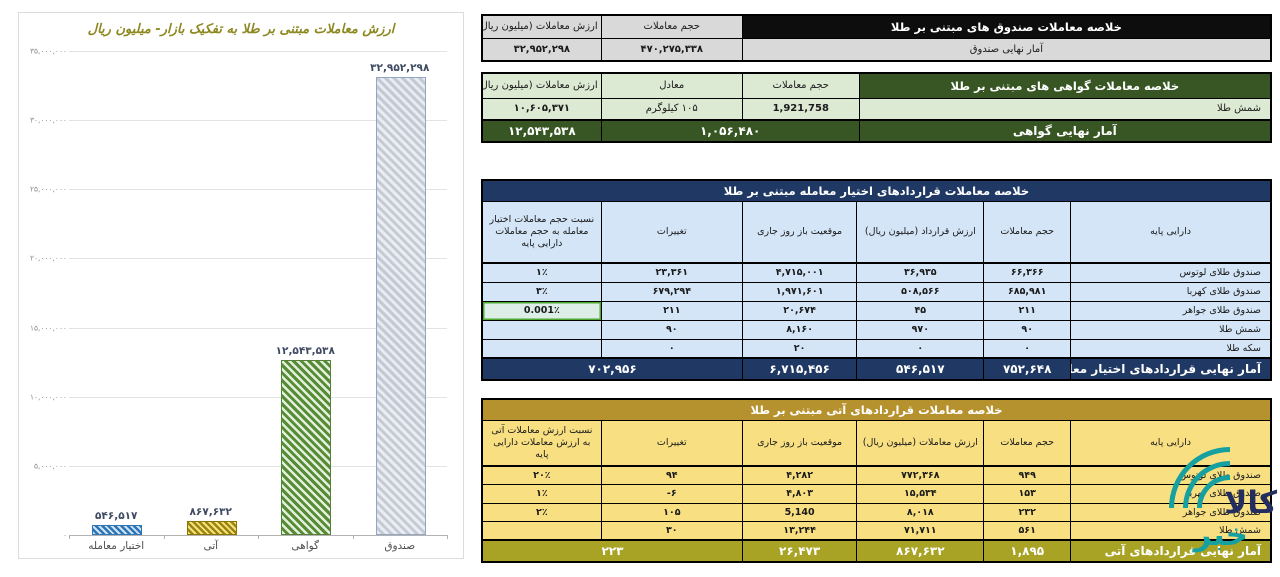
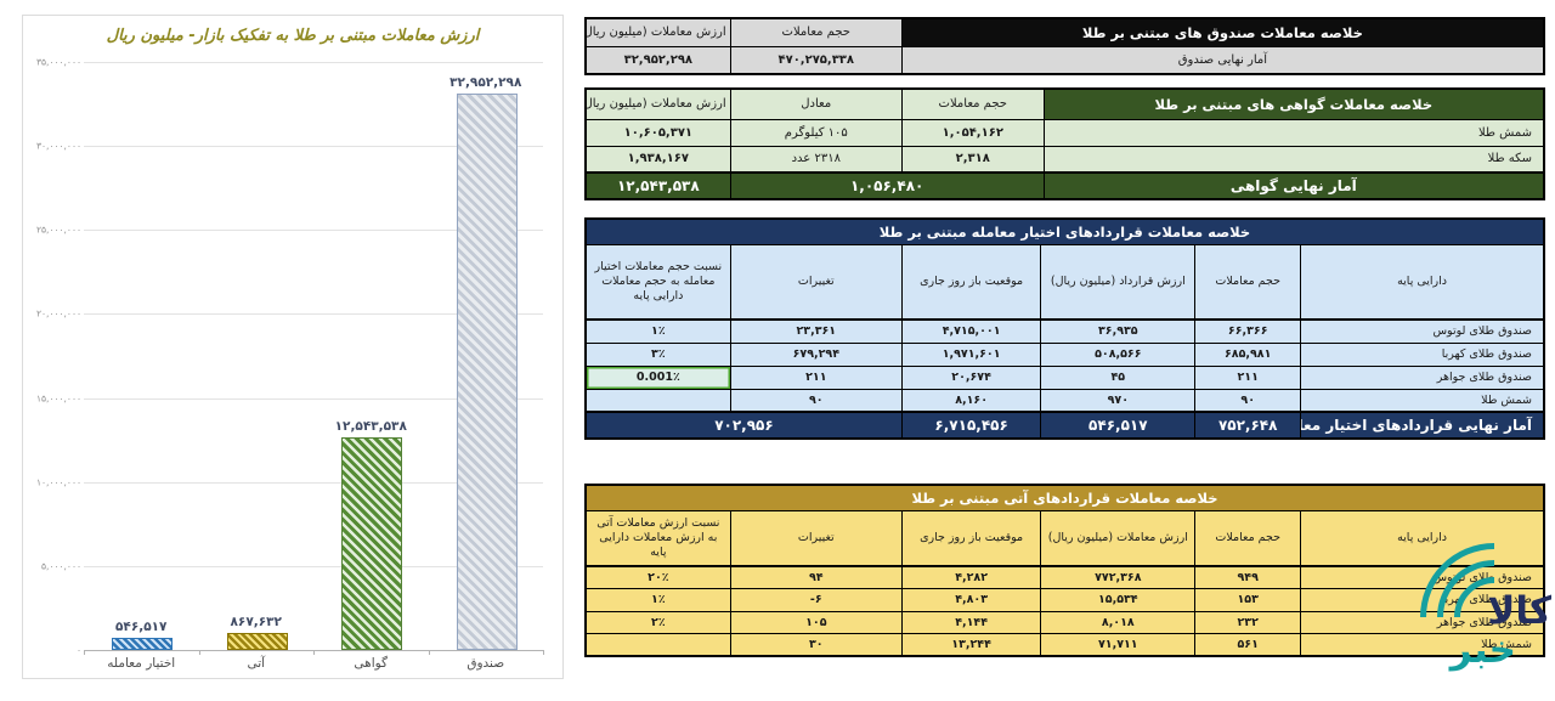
  ارزش معاملات مبتنی بر طلا به تفکیک بازار- میلیون ریال
  ۰
  ۵,۰۰۰,۰۰۰
  ۱۰,۰۰۰,۰۰۰
  ۱۵,۰۰۰,۰۰۰
  ۲۰,۰۰۰,۰۰۰
  ۲۵,۰۰۰,۰۰۰
  ۳۰,۰۰۰,۰۰۰
  ۳۵,۰۰۰,۰۰۰
  ۵۴۶,۵۱۷
  اختیار معامله
  ۸۶۷,۶۳۲
  آتی
  ۱۲,۵۴۳,۵۳۸
  گواهی
  ۳۲,۹۵۲,۲۹۸
  صندوق
  خلاصه معاملات صندوق های مبتنی بر طلا	حجم معاملات	ارزش معاملات (میلیون ریال
  آمار نهایی صندوق	۴۷۰,۲۷۵,۳۳۸	۳۲,۹۵۲,۲۹۸
  خلاصه معاملات گواهی های مبتنی بر طلا	حجم معاملات	معادل	ارزش معاملات (میلیون ریال
- شمش طلا	1,921,758	۱۰۵ کیلوگرم	۱۰,۶۰۵,۳۷۱
+ شمش طلا	۱,۰۵۴,۱۶۲	۱۰۵ کیلوگرم	۱۰,۶۰۵,۳۷۱
+ سکه طلا	۲,۳۱۸	۲۳۱۸ عدد	۱,۹۳۸,۱۶۷
  آمار نهایی گواهی	۱,۰۵۶,۴۸۰	۱۲,۵۴۳,۵۳۸
  خلاصه معاملات قراردادهای اختیار معامله مبتنی بر طلا
  دارایی پایه	حجم معاملات	ارزش قرارداد (میلیون ریال)	موقعیت باز روز جاری	تغییرات	نسبت حجم معاملات اختیار معامله به حجم معاملات دارایی پایه
  صندوق طلای لوتوس	۶۶,۳۶۶	۳۶,۹۳۵	۴,۷۱۵,۰۰۱	۲۳,۳۶۱	۱٪
  صندوق طلای کهربا	۶۸۵,۹۸۱	۵۰۸,۵۶۶	۱,۹۷۱,۶۰۱	۶۷۹,۲۹۴	۳٪
  صندوق طلای جواهر	۲۱۱	۴۵	۲۰,۶۷۴	۲۱۱	0.001٪
  شمش طلا	۹۰	۹۷۰	۸,۱۶۰	۹۰
- سکه طلا	۰	۰	۲۰	۰
  آمار نهایی قراردادهای اختیار معا	۷۵۲,۶۴۸	۵۴۶,۵۱۷	۶,۷۱۵,۴۵۶	۷۰۲,۹۵۶
  خلاصه معاملات قراردادهای آتی مبتنی بر طلا
  دارایی پایه	حجم معاملات	ارزش معاملات (میلیون ریال)	موقعیت باز روز جاری	تغییرات	نسبت ارزش معاملات آتی به ارزش معاملات دارایی پایه
  صندوق طلای لوتوس	۹۴۹	۷۷۲,۳۶۸	۴,۲۸۲	۹۴	۲۰٪
  صندوق طلای کهربا	۱۵۳	۱۵,۵۳۴	۴,۸۰۳	-۶	۱٪
- صندوق طلای جواهر	۲۳۲	۸,۰۱۸	5,140	۱۰۵	۲٪
+ صندوق طلای جواهر	۲۳۲	۸,۰۱۸	۴,۱۴۴	۱۰۵	۲٪
  شمش طلا	۵۶۱	۷۱,۷۱۱	۱۳,۲۴۴	۳۰
- آمار نهایی قراردادهای آتی	۱,۸۹۵	۸۶۷,۶۳۲	۲۶,۴۷۳	۲۲۳
  کالا
  خبر
